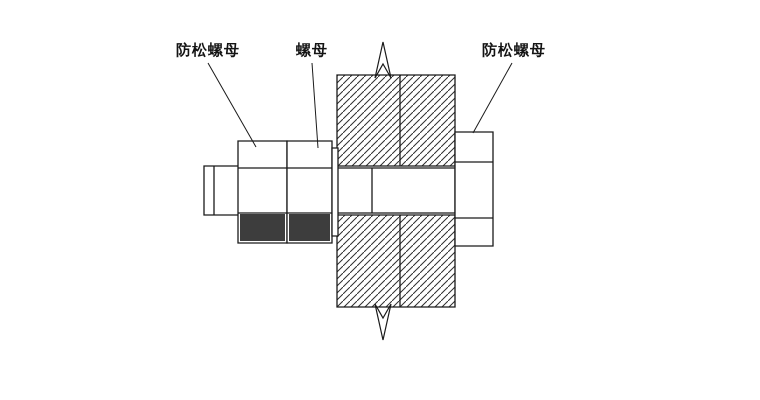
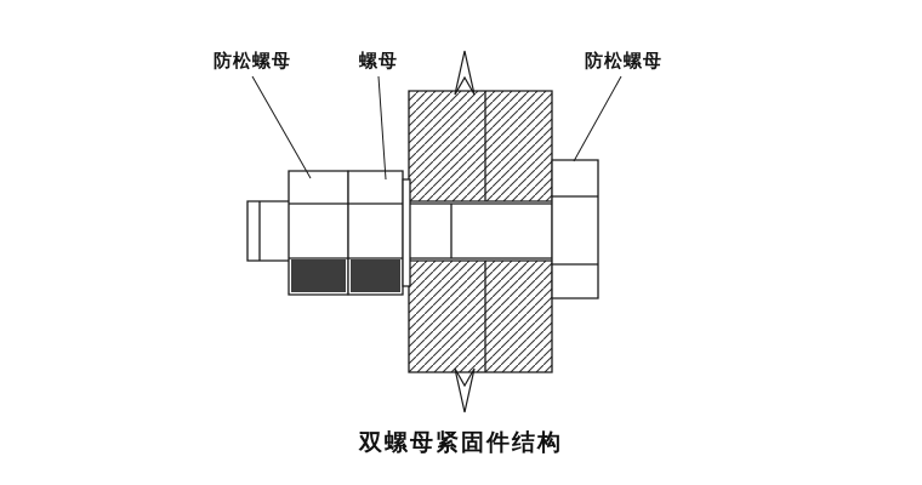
  防松螺母
  螺母
  防松螺母
+ 双螺母紧固件结构
